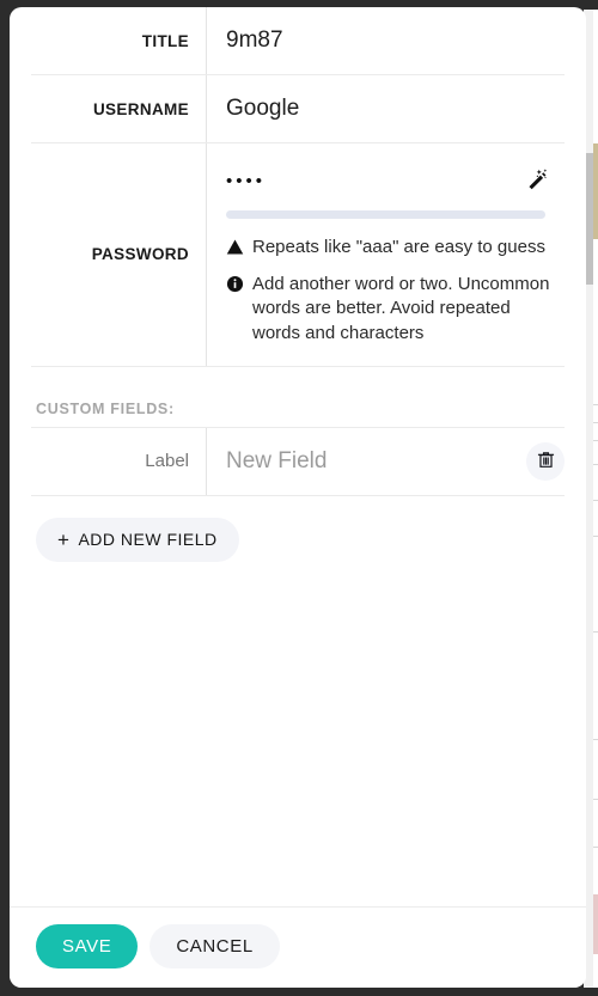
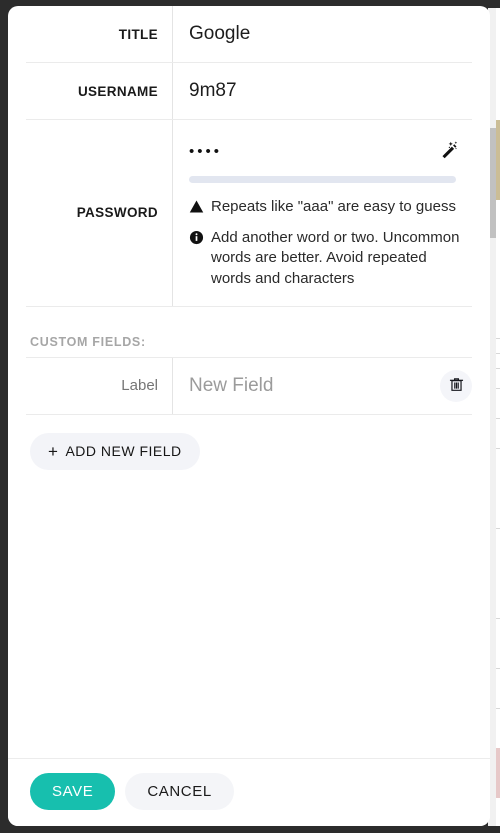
  TITLE
- 9m87
+ Google
  USERNAME
- Google
+ 9m87
  PASSWORD
  ••••
  Repeats like "aaa" are easy to guess
  Add another word or two. Uncommon words are better. Avoid repeated words and characters
  CUSTOM FIELDS:
  Label
  New Field
  +
  ADD NEW FIELD
  SAVE
  CANCEL
